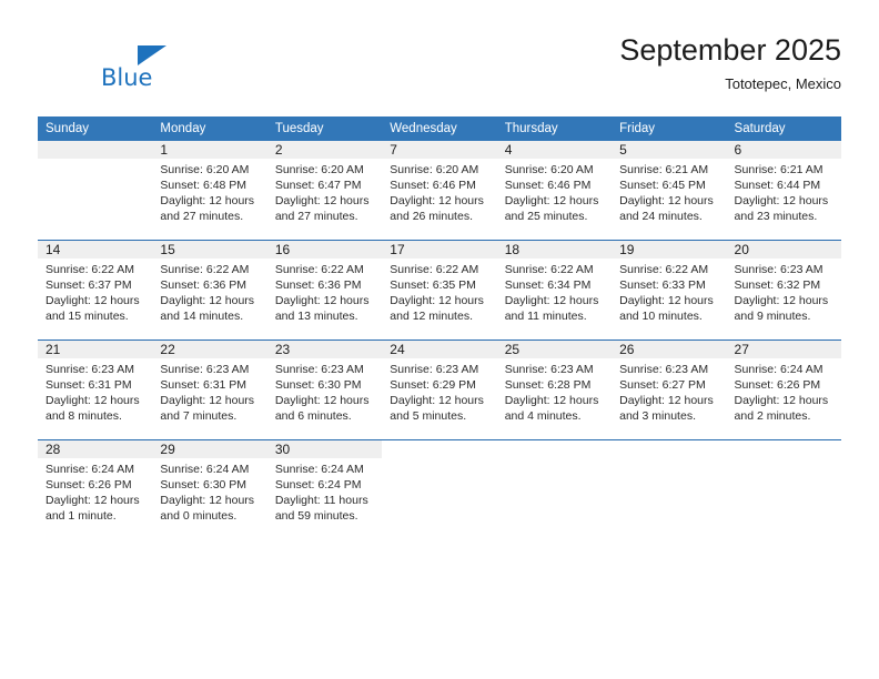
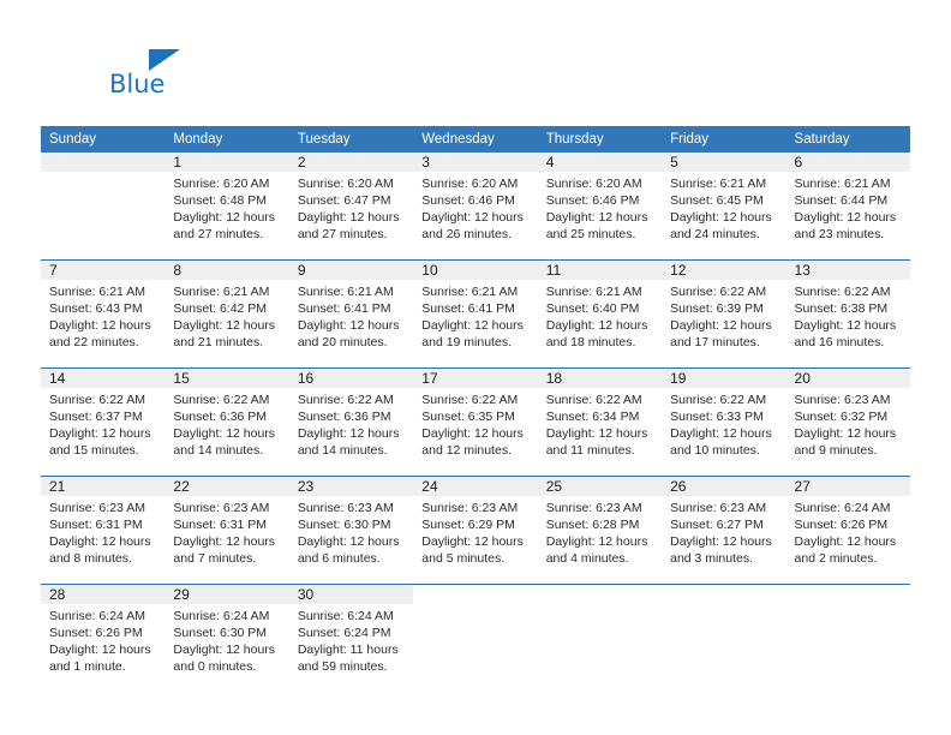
  Blue
- September 2025
- Tototepec, Mexico
  Sunday	Monday	Tuesday	Wednesday	Thursday	Friday	Saturday
- 	1Sunrise: 6:20 AMSunset: 6:48 PMDaylight: 12 hoursand 27 minutes.	2Sunrise: 6:20 AMSunset: 6:47 PMDaylight: 12 hoursand 27 minutes.	7Sunrise: 6:20 AMSunset: 6:46 PMDaylight: 12 hoursand 26 minutes.	4Sunrise: 6:20 AMSunset: 6:46 PMDaylight: 12 hoursand 25 minutes.	5Sunrise: 6:21 AMSunset: 6:45 PMDaylight: 12 hoursand 24 minutes.	6Sunrise: 6:21 AMSunset: 6:44 PMDaylight: 12 hoursand 23 minutes.
+ 	1Sunrise: 6:20 AMSunset: 6:48 PMDaylight: 12 hoursand 27 minutes.	2Sunrise: 6:20 AMSunset: 6:47 PMDaylight: 12 hoursand 27 minutes.	3Sunrise: 6:20 AMSunset: 6:46 PMDaylight: 12 hoursand 26 minutes.	4Sunrise: 6:20 AMSunset: 6:46 PMDaylight: 12 hoursand 25 minutes.	5Sunrise: 6:21 AMSunset: 6:45 PMDaylight: 12 hoursand 24 minutes.	6Sunrise: 6:21 AMSunset: 6:44 PMDaylight: 12 hoursand 23 minutes.
+ 7Sunrise: 6:21 AMSunset: 6:43 PMDaylight: 12 hoursand 22 minutes.	8Sunrise: 6:21 AMSunset: 6:42 PMDaylight: 12 hoursand 21 minutes.	9Sunrise: 6:21 AMSunset: 6:41 PMDaylight: 12 hoursand 20 minutes.	10Sunrise: 6:21 AMSunset: 6:41 PMDaylight: 12 hoursand 19 minutes.	11Sunrise: 6:21 AMSunset: 6:40 PMDaylight: 12 hoursand 18 minutes.	12Sunrise: 6:22 AMSunset: 6:39 PMDaylight: 12 hoursand 17 minutes.	13Sunrise: 6:22 AMSunset: 6:38 PMDaylight: 12 hoursand 16 minutes.
- 14Sunrise: 6:22 AMSunset: 6:37 PMDaylight: 12 hoursand 15 minutes.	15Sunrise: 6:22 AMSunset: 6:36 PMDaylight: 12 hoursand 14 minutes.	16Sunrise: 6:22 AMSunset: 6:36 PMDaylight: 12 hoursand 13 minutes.	17Sunrise: 6:22 AMSunset: 6:35 PMDaylight: 12 hoursand 12 minutes.	18Sunrise: 6:22 AMSunset: 6:34 PMDaylight: 12 hoursand 11 minutes.	19Sunrise: 6:22 AMSunset: 6:33 PMDaylight: 12 hoursand 10 minutes.	20Sunrise: 6:23 AMSunset: 6:32 PMDaylight: 12 hoursand 9 minutes.
+ 14Sunrise: 6:22 AMSunset: 6:37 PMDaylight: 12 hoursand 15 minutes.	15Sunrise: 6:22 AMSunset: 6:36 PMDaylight: 12 hoursand 14 minutes.	16Sunrise: 6:22 AMSunset: 6:36 PMDaylight: 12 hoursand 14 minutes.	17Sunrise: 6:22 AMSunset: 6:35 PMDaylight: 12 hoursand 12 minutes.	18Sunrise: 6:22 AMSunset: 6:34 PMDaylight: 12 hoursand 11 minutes.	19Sunrise: 6:22 AMSunset: 6:33 PMDaylight: 12 hoursand 10 minutes.	20Sunrise: 6:23 AMSunset: 6:32 PMDaylight: 12 hoursand 9 minutes.
  21Sunrise: 6:23 AMSunset: 6:31 PMDaylight: 12 hoursand 8 minutes.	22Sunrise: 6:23 AMSunset: 6:31 PMDaylight: 12 hoursand 7 minutes.	23Sunrise: 6:23 AMSunset: 6:30 PMDaylight: 12 hoursand 6 minutes.	24Sunrise: 6:23 AMSunset: 6:29 PMDaylight: 12 hoursand 5 minutes.	25Sunrise: 6:23 AMSunset: 6:28 PMDaylight: 12 hoursand 4 minutes.	26Sunrise: 6:23 AMSunset: 6:27 PMDaylight: 12 hoursand 3 minutes.	27Sunrise: 6:24 AMSunset: 6:26 PMDaylight: 12 hoursand 2 minutes.
  28Sunrise: 6:24 AMSunset: 6:26 PMDaylight: 12 hoursand 1 minute.	29Sunrise: 6:24 AMSunset: 6:30 PMDaylight: 12 hoursand 0 minutes.	30Sunrise: 6:24 AMSunset: 6:24 PMDaylight: 11 hoursand 59 minutes.
